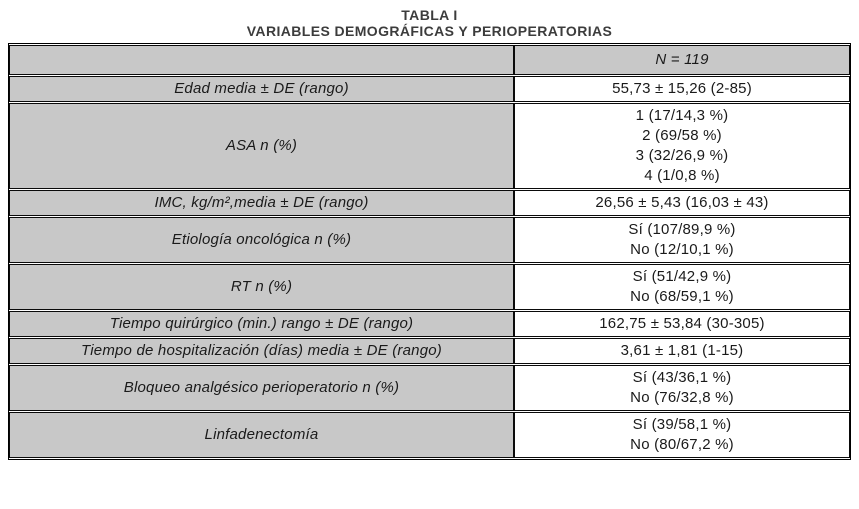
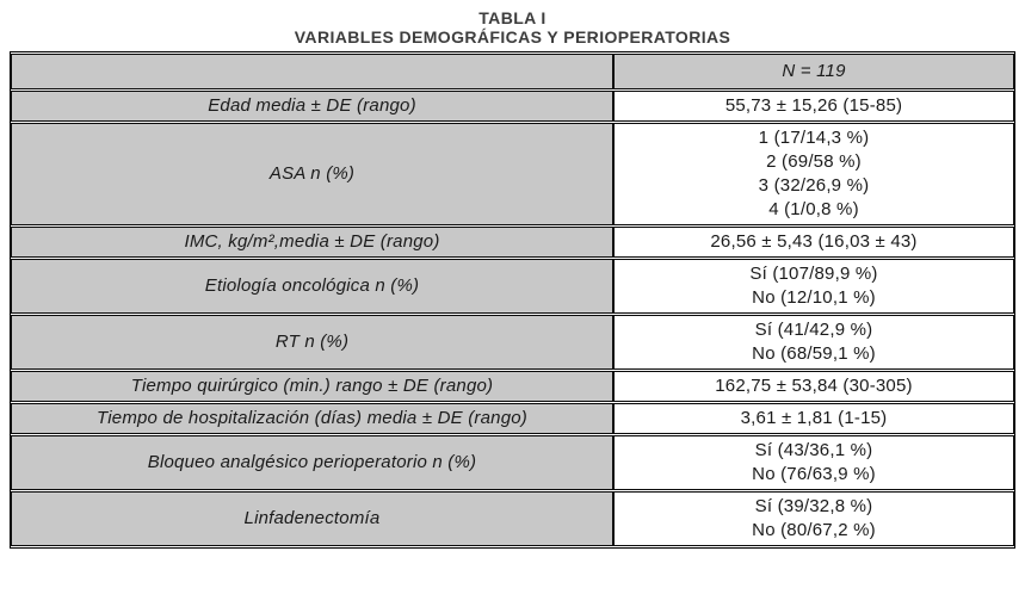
  TABLA I
  VARIABLES DEMOGRÁFICAS Y PERIOPERATORIAS
  	N = 119
- Edad media ± DE (rango)	55,73 ± 15,26 (2-85)
+ Edad media ± DE (rango)	55,73 ± 15,26 (15-85)
  ASA n (%)	1 (17/14,3 %) 2 (69/58 %) 3 (32/26,9 %) 4 (1/0,8 %)
  IMC, kg/m²,media ± DE (rango)	26,56 ± 5,43 (16,03 ± 43)
  Etiología oncológica n (%)	Sí (107/89,9 %) No (12/10,1 %)
- RT n (%)	Sí (51/42,9 %) No (68/59,1 %)
+ RT n (%)	Sí (41/42,9 %) No (68/59,1 %)
  Tiempo quirúrgico (min.) rango ± DE (rango)	162,75 ± 53,84 (30-305)
  Tiempo de hospitalización (días) media ± DE (rango)	3,61 ± 1,81 (1-15)
- Bloqueo analgésico perioperatorio n (%)	Sí (43/36,1 %) No (76/32,8 %)
+ Bloqueo analgésico perioperatorio n (%)	Sí (43/36,1 %) No (76/63,9 %)
- Linfadenectomía	Sí (39/58,1 %) No (80/67,2 %)
+ Linfadenectomía	Sí (39/32,8 %) No (80/67,2 %)
